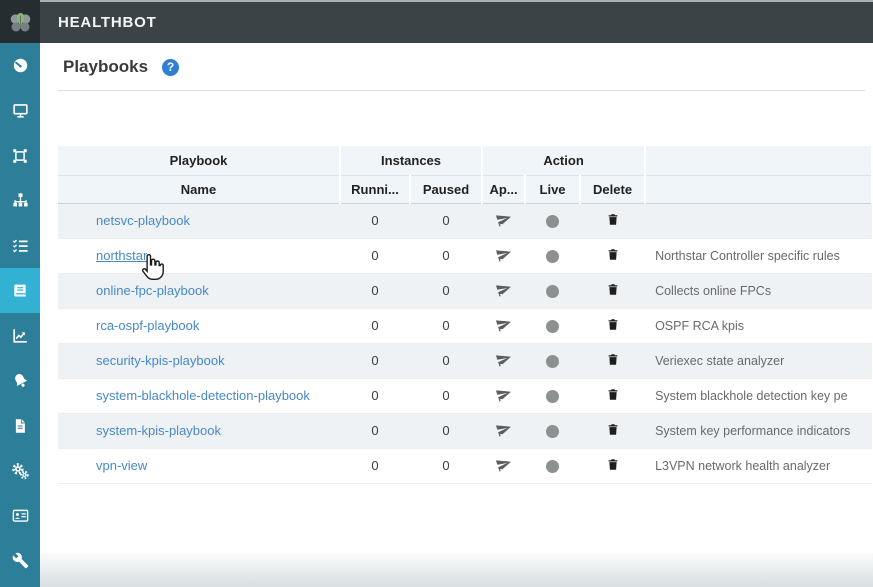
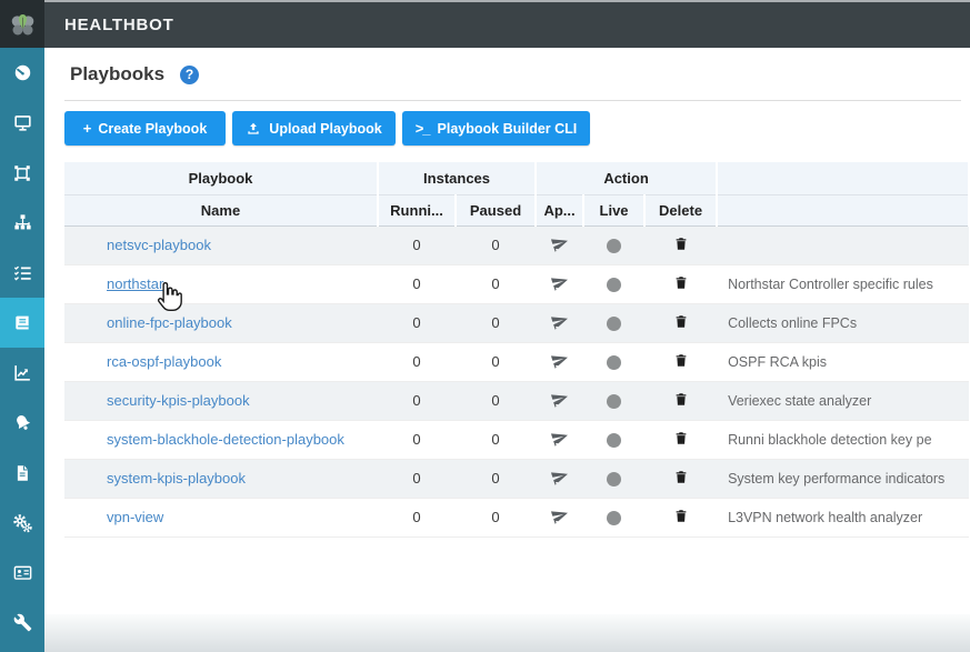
  HEALTHBOT
  Playbooks
  ?
+ +
+ Create Playbook
+ Upload Playbook
+ >_
+ Playbook Builder CLI
  Playbook	Instances	Action
  Name	Runni...	Paused	Ap...	Live	Delete
  	netsvc-playbook	0	0
  	northstar	0	0				Northstar Controller specific rules
  	online-fpc-playbook	0	0				Collects online FPCs
  	rca-ospf-playbook	0	0				OSPF RCA kpis
  	security-kpis-playbook	0	0				Veriexec state analyzer
- 	system-blackhole-detection-playbook	0	0				System blackhole detection key pe
+ 	system-blackhole-detection-playbook	0	0				Runni blackhole detection key pe
  	system-kpis-playbook	0	0				System key performance indicators
  	vpn-view	0	0				L3VPN network health analyzer
